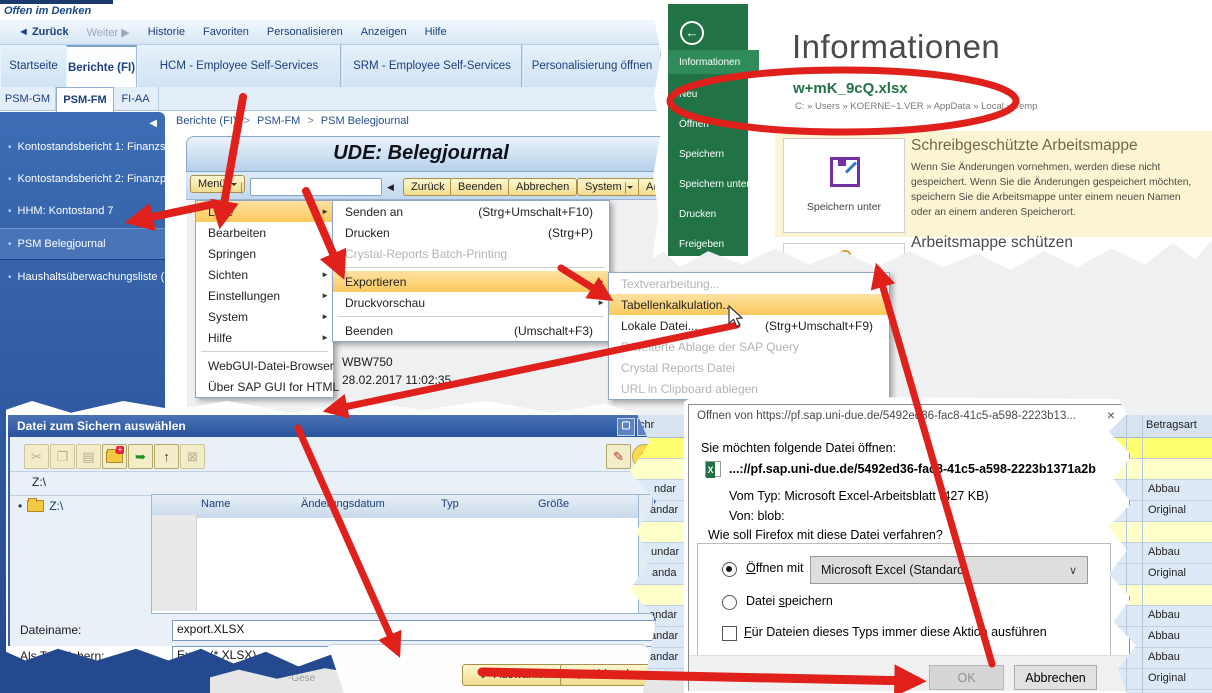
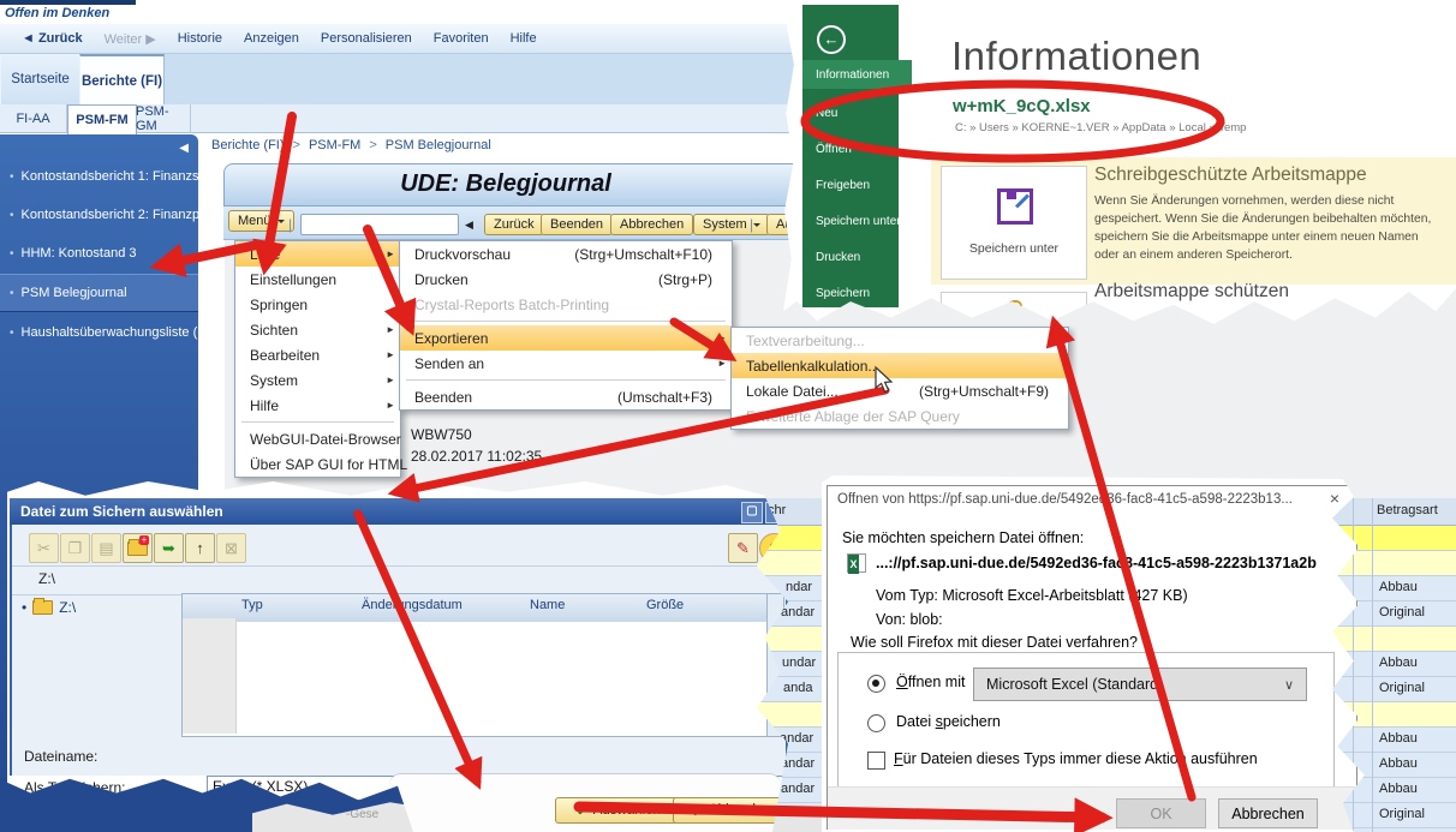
  Offen im Denken
  ◄ Zurück
  Weiter ▶
  Historie
- Favoriten
+ Anzeigen
  Personalisieren
- Anzeigen
+ Favoriten
  Hilfe
  Startseite
  Berichte (FI)
- HCM - Employee Self-Services
- SRM - Employee Self-Services
- Personalisierung öffnen
- PSM-GM
+ FI-AA
  PSM-FM
- FI-AA
+ PSM-GM
  ◀
  •
  Kontostandsbericht 1: Finanzs
  •
  Kontostandsbericht 2: Finanzp
  •
- HHM: Kontostand 7
+ HHM: Kontostand 3
  •
  PSM Belegjournal
  •
  Haushaltsüberwachungsliste (
  Berichte (FI > PSM-FM > PSM Belegjournal
  UDE: Belegjournal
  Menü
  |
  ◀
  Zurück
  Beenden
  Abbrechen
  System
  |
  WBW750
  28.02.2017 11:02:35
  Betragsart
  Abbau
  ndar
  Original
  andar
  Abbau
  undar
  Original
  anda
  Abbau
  Abbau
  andar
  Abbau
  andar
  Original
  -Gese
  ►
- Bearbeiten
+ Einstellungen
  Springen
  Sichten
  ►
- Einstellungen
+ Bearbeiten
  ►
  System
  ►
  Hilfe
  ►
  WebGUI-Datei-Browser
  Über SAP GUI for HTML
- Senden an
+ Druckvorschau
  (Strg+Umschalt+F10)
  Drucken
  (Strg+P)
  Crystal-Reports Batch-Printing
  Exportieren
  ►
- Druckvorschau
+ Senden an
  ►
  Beenden
  (Umschalt+F3)
  Textverarbeitung...
  Tabellenkalkulation...
  Lokale Datei...
  (Strg+Umschalt+F9)
  terte Ablage der SAP Query
- Crystal Reports Datei
- URL in Clipboard ablegen
  ←
  Informationen
  Neu
  Öffnen
- Speichern
+ Freigeben
  Speichern unter
  Drucken
- Freigeben
+ Speichern
  Informationen
  w+mK_9cQ.xlsx
  C: » Users » KOERNE~1.VER » AppData » Localemp
  Speichern unter
  Schreibgeschützte Arbeitsmappe
- Wenn Sie Änderungen vornehmen, werden diese nicht gespeichert. Wenn Sie die Änderungen gespeichert möchten, speichern Sie die Arbeitsmappe unter einem neuen Namen oder an einem anderen Speicherort.
+ Wenn Sie Änderungen vornehmen, werden diese nicht gespeichert. Wenn Sie die Änderungen beibehalten möchten, speichern Sie die Arbeitsmappe unter einem neuen Namen oder an einem anderen Speicherort.
  Arbeitsmappe schützen
  Datei zum Sichern auswählen
  ▢
  ✂
  ❐
  ▤
  ➥
  ↑
  ⊠
  ✎
  Z:\
  •
  Z:\
- Name
+ Typ
  Ändengsdatum
- Typ
+ Name
  Größe
  Dateiname:
- export.XLSX
  Öffnen von https://pf.sap.uni-due.de/5492e36-fac8-41c5-a598-2223b13...
  ×
- Sie möchten folgende Datei öffnen:
+ Sie möchten speichern Datei öffnen:
  ...://pf.sap.uni-due.de/5492ed36-fa8-41c5-a598-2223b1371a2b
  Vom Typ: Microsoft Excel-Arbeitsblatt27 KB)
  Von: blob:
  Öffnen mit
  Microsoft Excel (Standard
  ∨
  Datei speichern
  Für Dateien dieses Typs immer diese Aktio ausführen
- Wie soll Firefox mit diese Datei verfahren?
+ Wie soll Firefox mit dieser Datei verfahren?
  OK
  Abbrechen
